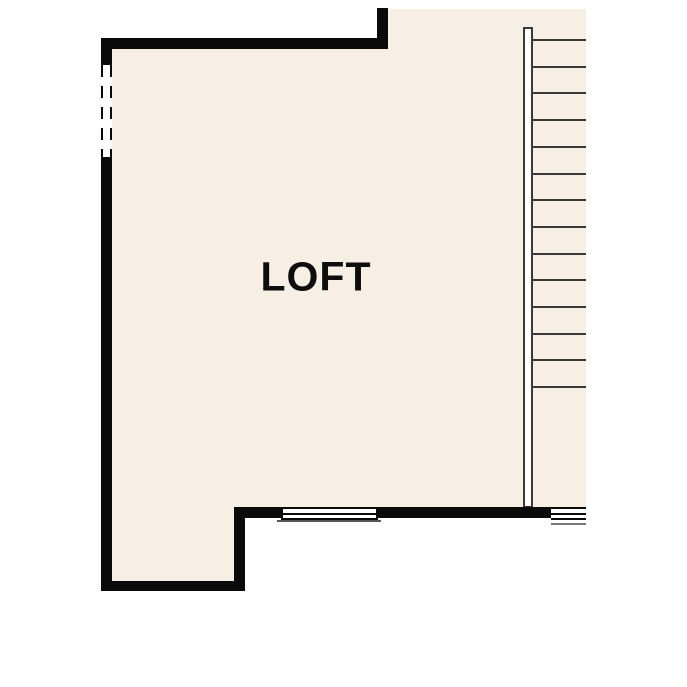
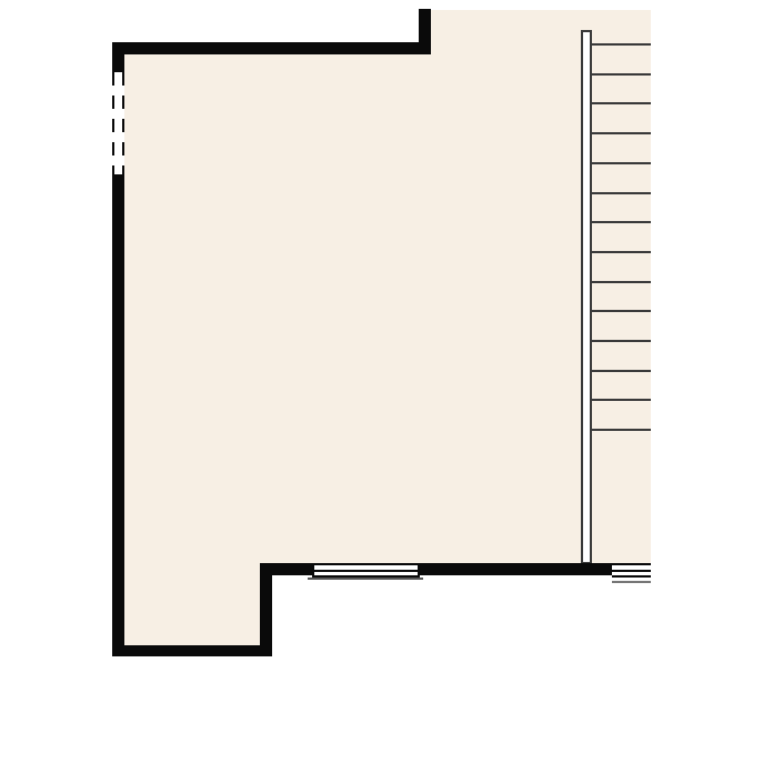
- LOFT
